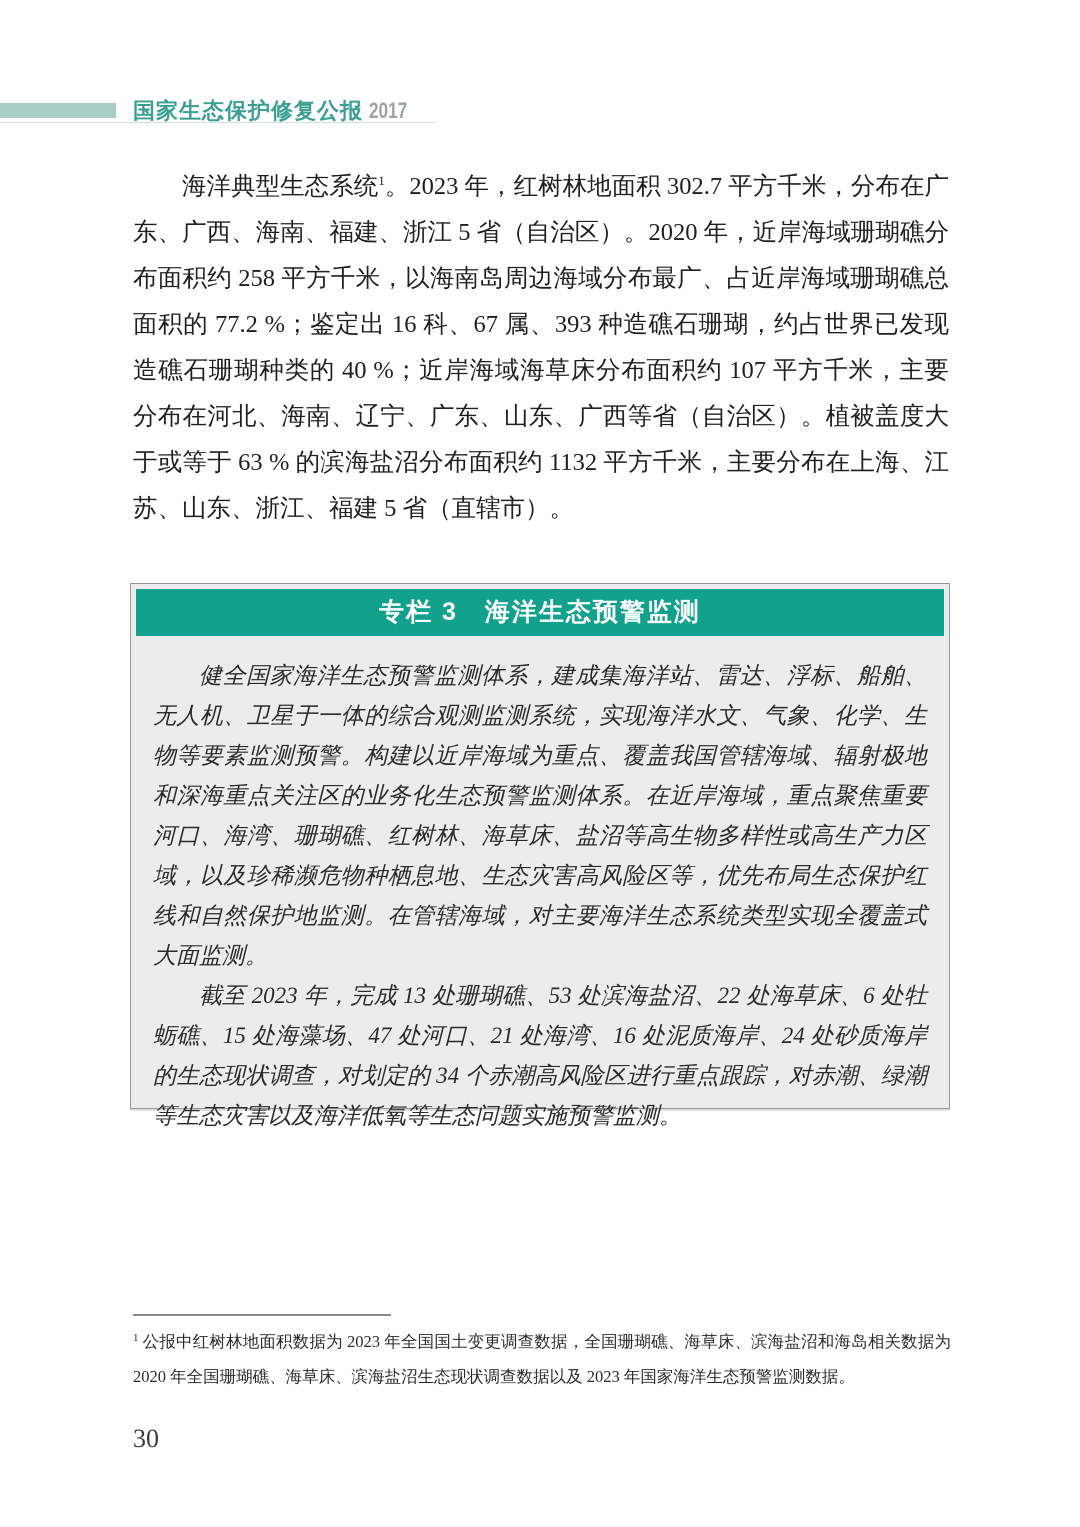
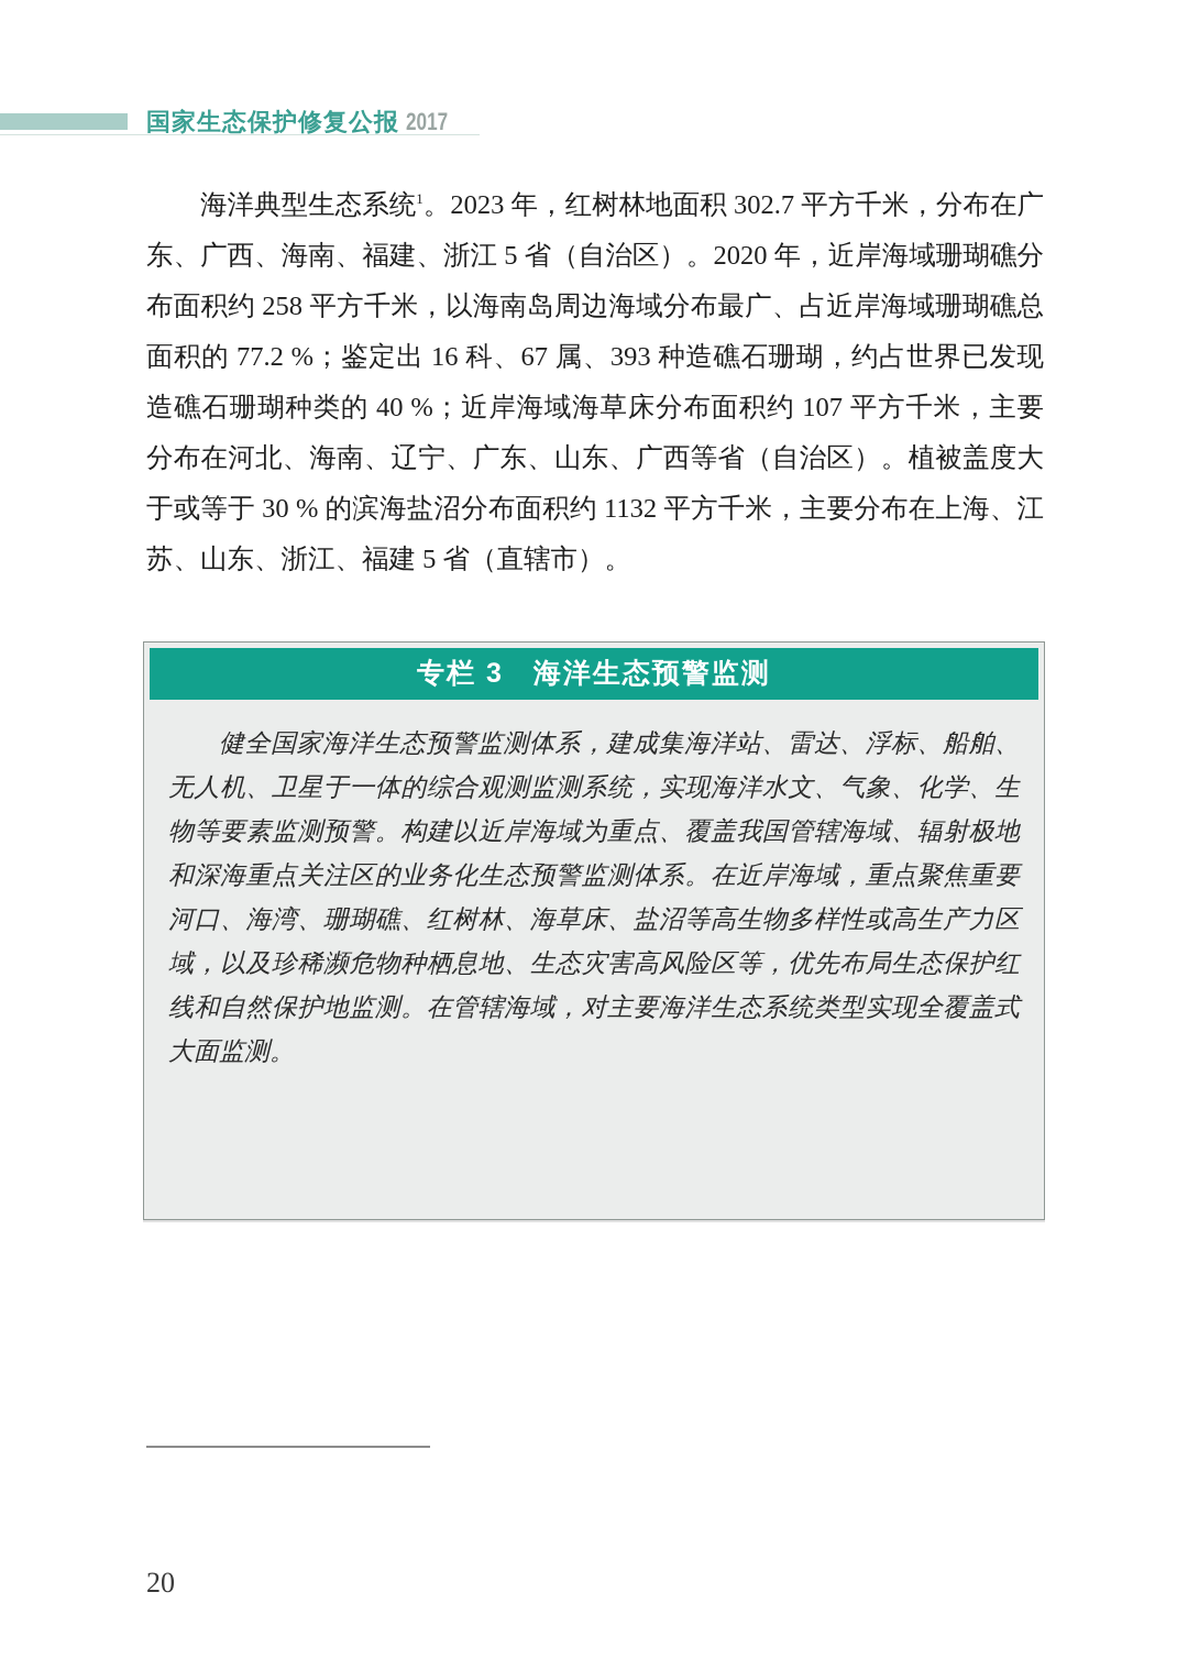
  国家生态保护修复公报 2017
- 海洋典型生态系统1。2023 年，红树林地面积 302.7 平方千米，分布在广东、广西、海南、福建、浙江 5 省（自治区）。2020 年，近岸海域珊瑚礁分布面积约 258 平方千米，以海南岛周边海域分布最广、占近岸海域珊瑚礁总面积的 77.2 %；鉴定出 16 科、67 属、393 种造礁石珊瑚，约占世界已发现造礁石珊瑚种类的 40 %；近岸海域海草床分布面积约 107 平方千米，主要分布在河北、海南、辽宁、广东、山东、广西等省（自治区）。植被盖度大于或等于 63 % 的滨海盐沼分布面积约 1132 平方千米，主要分布在上海、江苏、山东、浙江、福建 5 省（直辖市）。
+ 海洋典型生态系统1。2023 年，红树林地面积 302.7 平方千米，分布在广东、广西、海南、福建、浙江 5 省（自治区）。2020 年，近岸海域珊瑚礁分布面积约 258 平方千米，以海南岛周边海域分布最广、占近岸海域珊瑚礁总面积的 77.2 %；鉴定出 16 科、67 属、393 种造礁石珊瑚，约占世界已发现造礁石珊瑚种类的 40 %；近岸海域海草床分布面积约 107 平方千米，主要分布在河北、海南、辽宁、广东、山东、广西等省（自治区）。植被盖度大于或等于 30 % 的滨海盐沼分布面积约 1132 平方千米，主要分布在上海、江苏、山东、浙江、福建 5 省（直辖市）。
  专栏 3 海洋生态预警监测
  健全国家海洋生态预警监测体系，建成集海洋站、雷达、浮标、船舶、无人机、卫星于一体的综合观测监测系统，实现海洋水文、气象、化学、生物等要素监测预警。构建以近岸海域为重点、覆盖我国管辖海域、辐射极地和深海重点关注区的业务化生态预警监测体系。在近岸海域，重点聚焦重要河口、海湾、珊瑚礁、红树林、海草床、盐沼等高生物多样性或高生产力区域，以及珍稀濒危物种栖息地、生态灾害高风险区等，优先布局生态保护红线和自然保护地监测。在管辖海域，对主要海洋生态系统类型实现全覆盖式大面监测。
- 截至 2023 年，完成 13 处珊瑚礁、53 处滨海盐沼、22 处海草床、6 处牡蛎礁、15 处海藻场、47 处河口、21 处海湾、16 处泥质海岸、24 处砂质海岸的生态现状调查，对划定的 34 个赤潮高风险区进行重点跟踪，对赤潮、绿潮等生态灾害以及海洋低氧等生态问题实施预警监测。
- 1 公报中红树林地面积数据为 2023 年全国国土变更调查数据，全国珊瑚礁、海草床、滨海盐沼和海岛相关数据为 2020 年全国珊瑚礁、海草床、滨海盐沼生态现状调查数据以及 2023 年国家海洋生态预警监测数据。
- 30
+ 20
